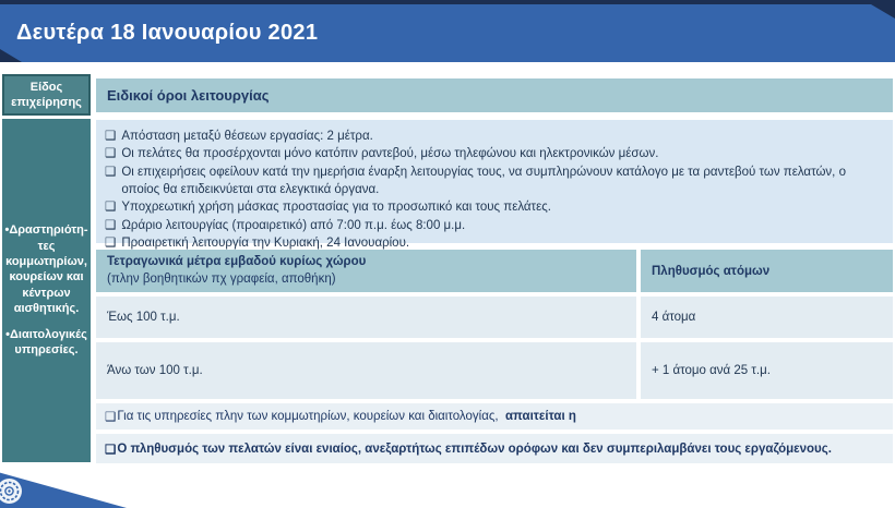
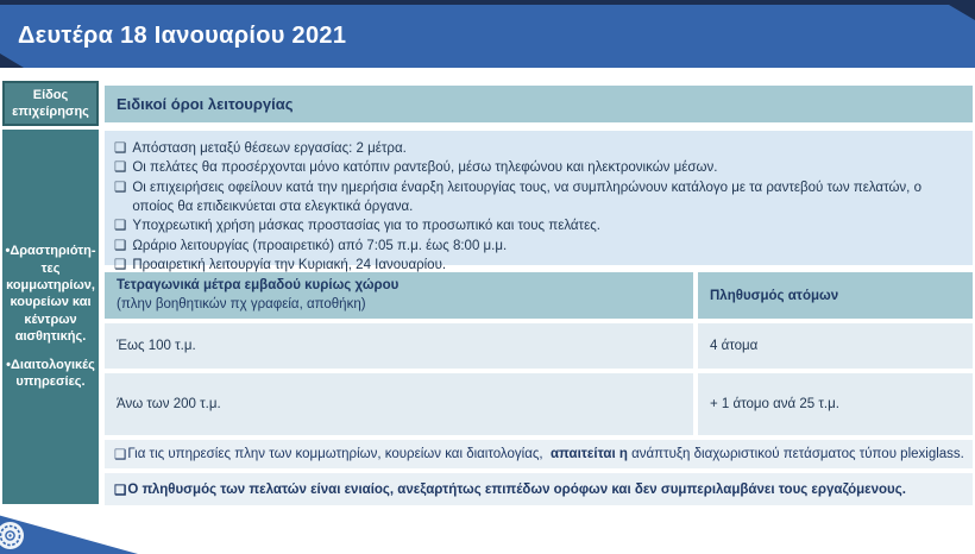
  Δευτέρα 18 Ιανουαρίου 2021
  Είδος επιχείρησης
  •Δραστηριότη-τες κομμωτηρίων, κουρείων και κέντρων αισθητικής.
  •Διαιτολογικές υπηρεσίες.
  Ειδικοί όροι λειτουργίας
  ❑
  Απόσταση μεταξύ θέσεων εργασίας: 2 μέτρα.
  ❑
  Οι πελάτες θα προσέρχονται μόνο κατόπιν ραντεβού, μέσω τηλεφώνου και ηλεκτρονικών μέσων.
  ❑
  Οι επιχειρήσεις οφείλουν κατά την ημερήσια έναρξη λειτουργίας τους, να συμπληρώνουν κατάλογο με τα ραντεβού των πελατών, ο οποίος θα επιδεικνύεται στα ελεγκτικά όργανα.
  ❑
  Υποχρεωτική χρήση μάσκας προστασίας για το προσωπικό και τους πελάτες.
  ❑
- Ωράριο λειτουργίας (προαιρετικό) από 7:00 π.μ. έως 8:00 μ.μ.
+ Ωράριο λειτουργίας (προαιρετικό) από 7:05 π.μ. έως 8:00 μ.μ.
  ❑
  Προαιρετική λειτουργία την Κυριακή, 24 Ιανουαρίου.
  Τετραγωνικά μέτρα εμβαδού κυρίως χώρου
  (πλην βοηθητικών πχ γραφεία, αποθήκη)
  Πληθυσμός ατόμων
  Έως 100 τ.μ.
  4 άτομα
- Άνω των 100 τ.μ.
+ Άνω των 200 τ.μ.
  + 1 άτομο ανά 25 τ.μ.
  ❑
  Για τις υπηρεσίες πλην των κομμωτηρίων, κουρείων και διαιτολογίας,
  απαιτείται η
+ ανάπτυξη διαχωριστικού πετάσματος τύπου plexiglass.
  ❑
  Ο πληθυσμός των πελατών είναι ενιαίος, ανεξαρτήτως επιπέδων ορόφων και δεν συμπεριλαμβάνει τους εργαζόμενους.
